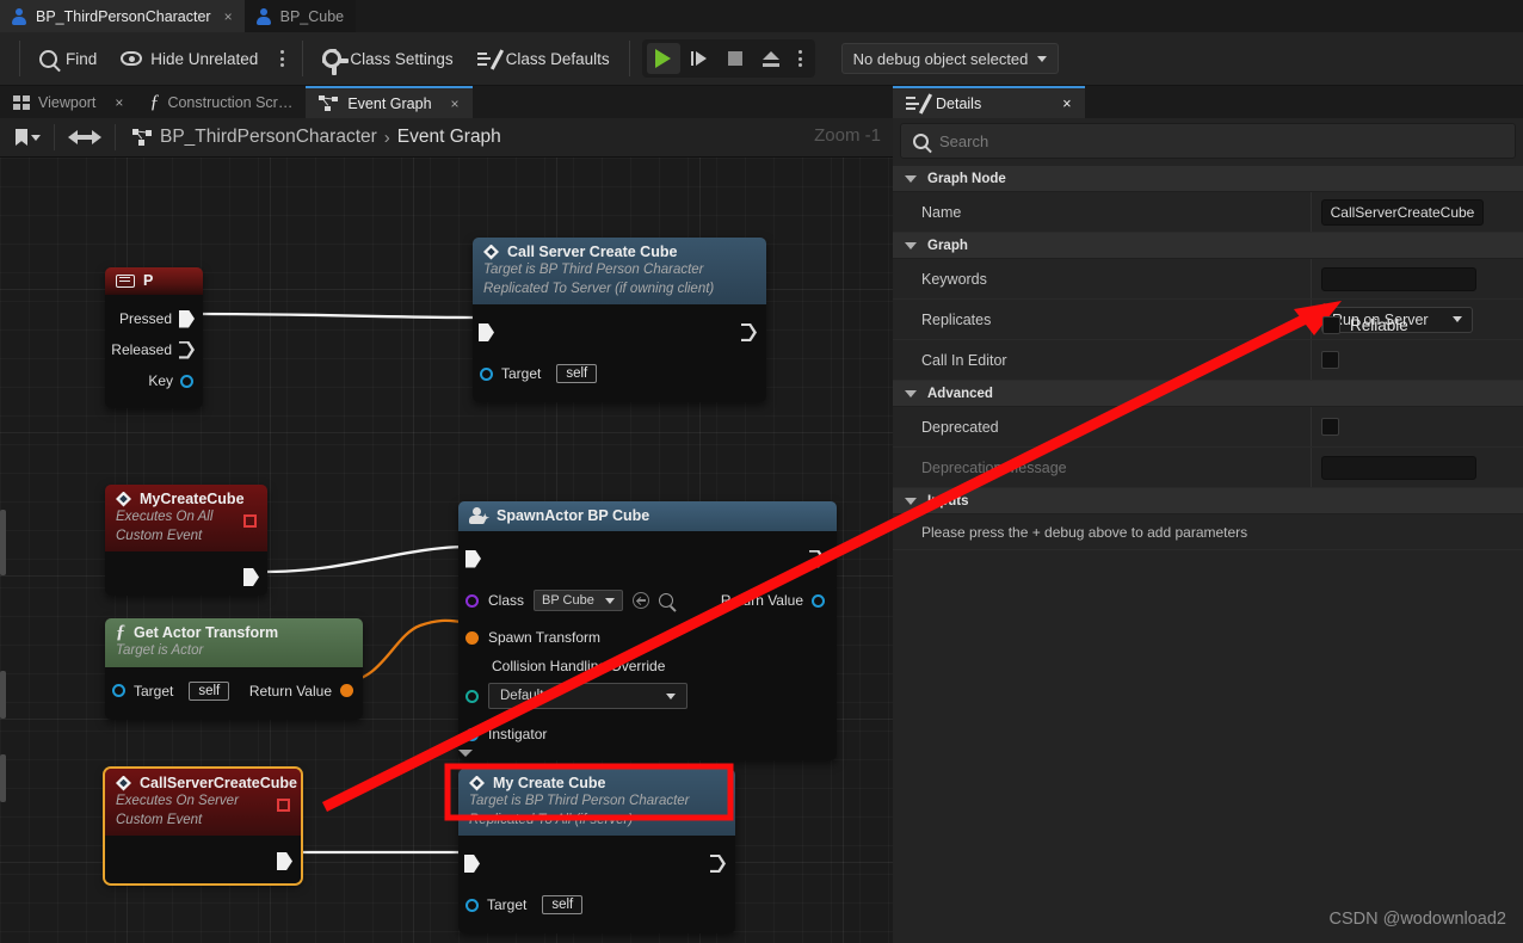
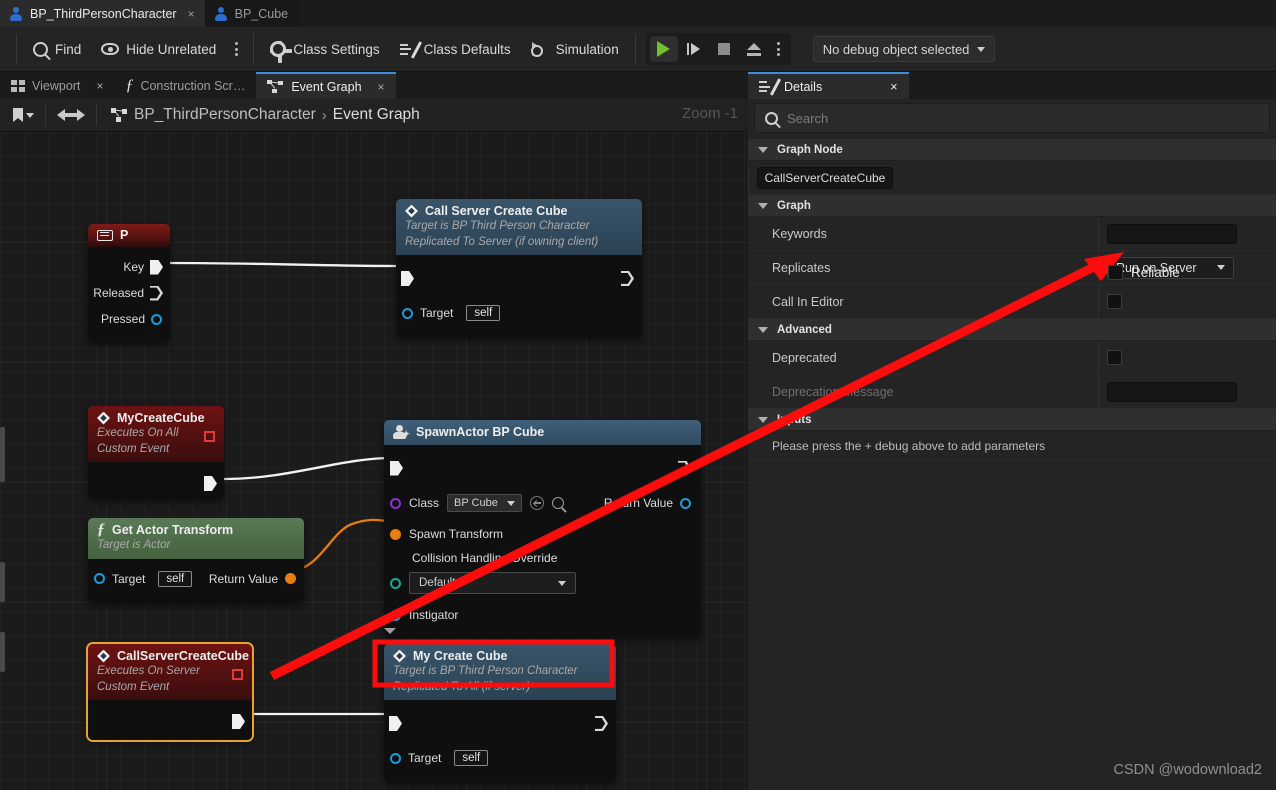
  BP_ThirdPersonCharacter
  ×
  BP_Cube
  Find
  Hide Unrelated
  Class Settings
  Class Defaults
+ Simulation
  No debug object selected
  Viewport
  ×
  ƒ
  Construction Scr…
  Event Graph
  ×
  Details
  ×
  BP_ThirdPersonCharacter
  ›
  Event Graph
  Zoom -1
  P
- Pressed
+ Key
  Released
- Key
+ Pressed
  Call Server Create Cube
  Target is BP Third Person Character
  Replicated To Server (if owning client)
  Target
  self
  MyCreateCube
  Executes On All
  Custom Event
  ƒ
  Get Actor Transform
  Target is Actor
  Target
  self
  Return Value
  ✦
  SpawnActor BP Cube
  Class
  BP Cube
  Rrn Value
  Spawn Transform
  Collision Handlinverride
  Defau
  Instigator
  CallServerCreateCube
  Executes On Server
  Custom Event
  My Create Cube
  Target is BP Third Person Character
  Target
  self
  Search
  Graph Node
- Name
  CallServerCreateCube
  Graph
  Keywords
  Replicates
  un on Server
  Call In Editor
  Advanced
  Deprecated
  Deprecatioessage
  Please press the + debug above to add parameters
  Reliable
  CSDN @wodownload2
